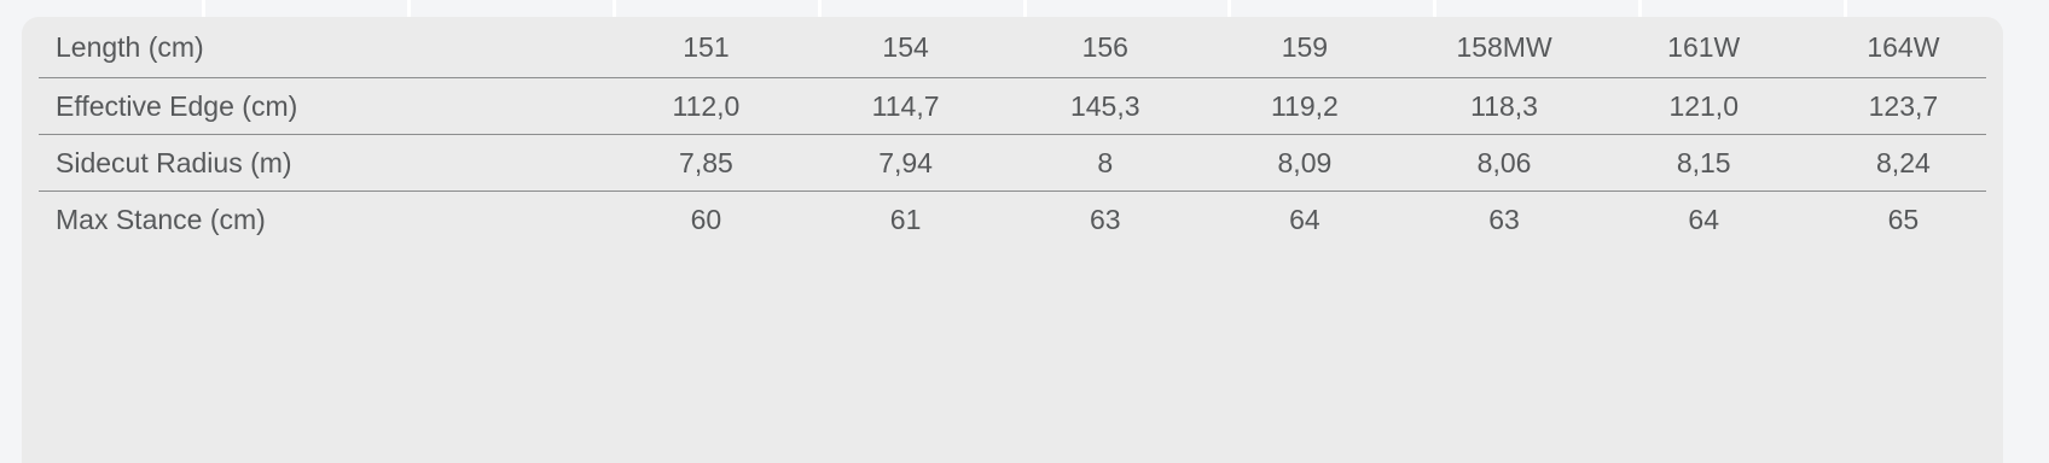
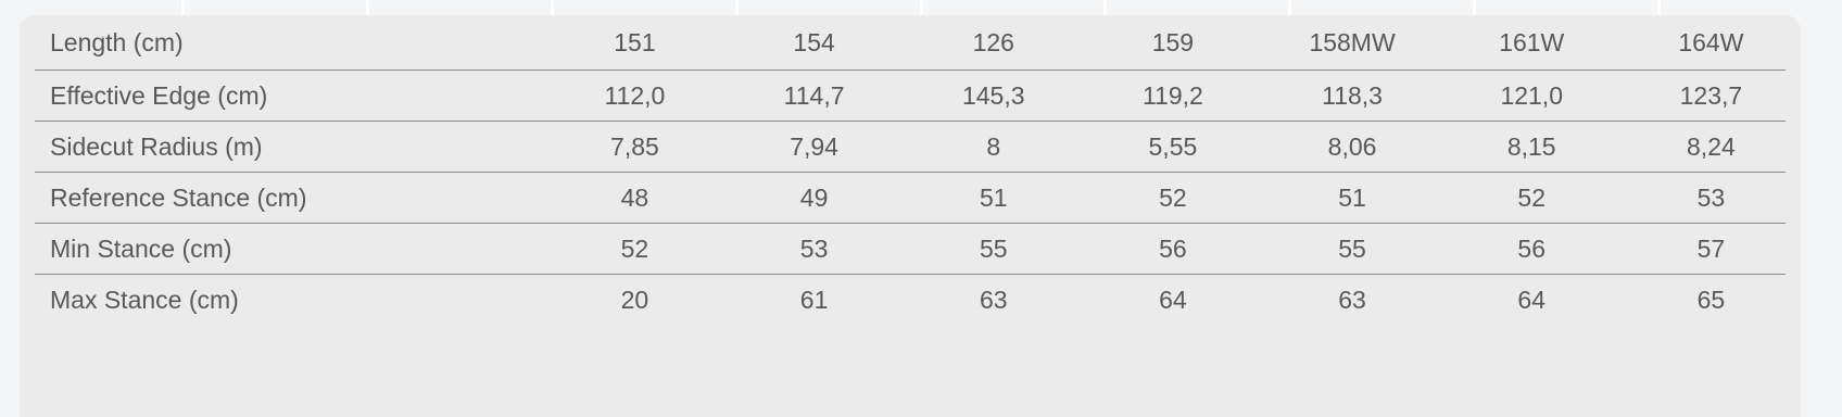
- Length (cm)	151	154	156	159	158MW	161W	164W
+ Length (cm)	151	154	126	159	158MW	161W	164W
  Effective Edge (cm)	112,0	114,7	145,3	119,2	118,3	121,0	123,7
- Sidecut Radius (m)	7,85	7,94	8	8,09	8,06	8,15	8,24
+ Sidecut Radius (m)	7,85	7,94	8	5,55	8,06	8,15	8,24
+ Reference Stance (cm)	48	49	51	52	51	52	53
+ Min Stance (cm)	52	53	55	56	55	56	57
- Max Stance (cm)	60	61	63	64	63	64	65
+ Max Stance (cm)	20	61	63	64	63	64	65
